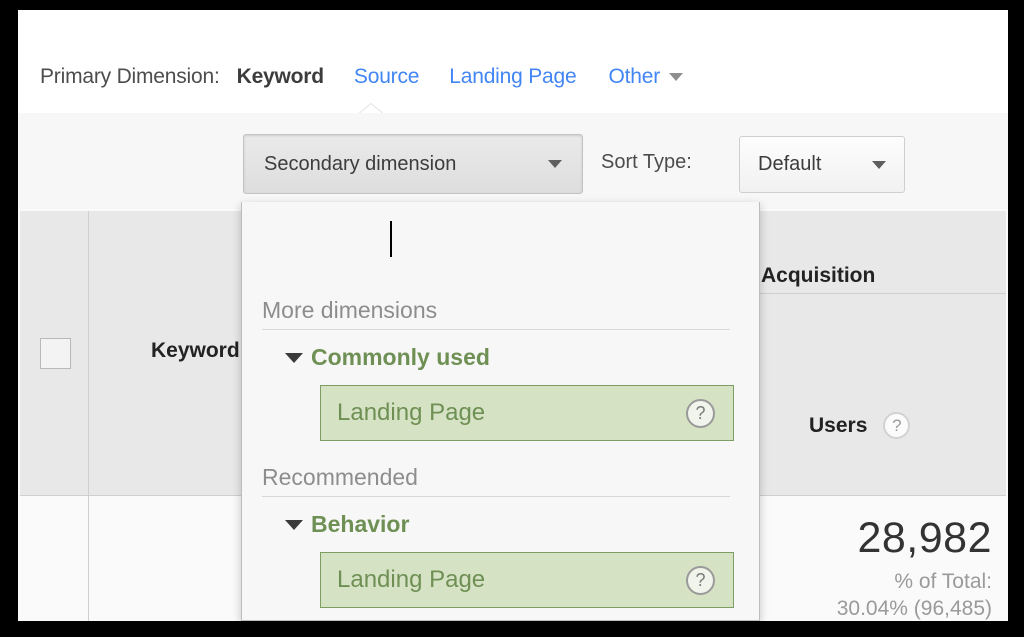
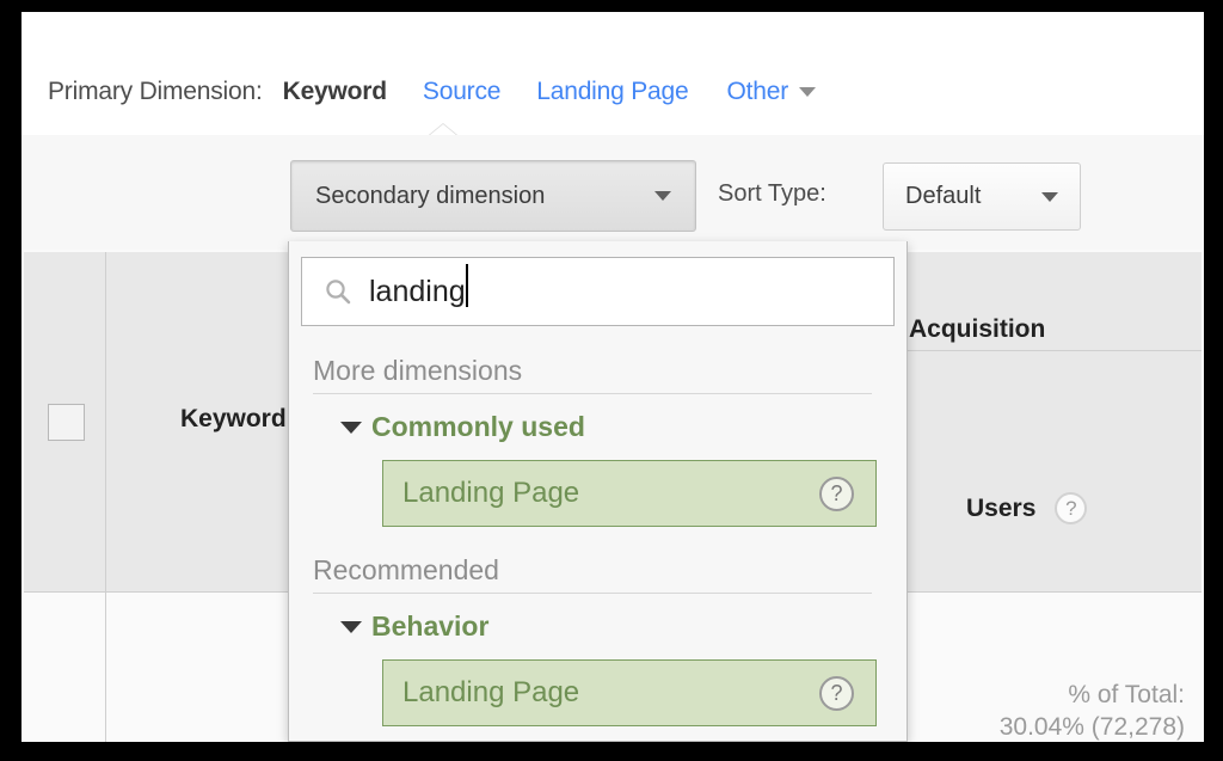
  Primary Dimension:
  Keyword
  Source
  Landing Page
  Other
  Secondary dimension
  Sort Type:
  Default
  Keyword
  Acquisition
  Users
  ?
- 28,982
  % of Total:
- 30.04% (96,485)
+ 30.04% (72,278)
+ landing
  More dimensions
  Commonly used
  Landing Page
  ?
  Recommended
  Behavior
  Landing Page
  ?
